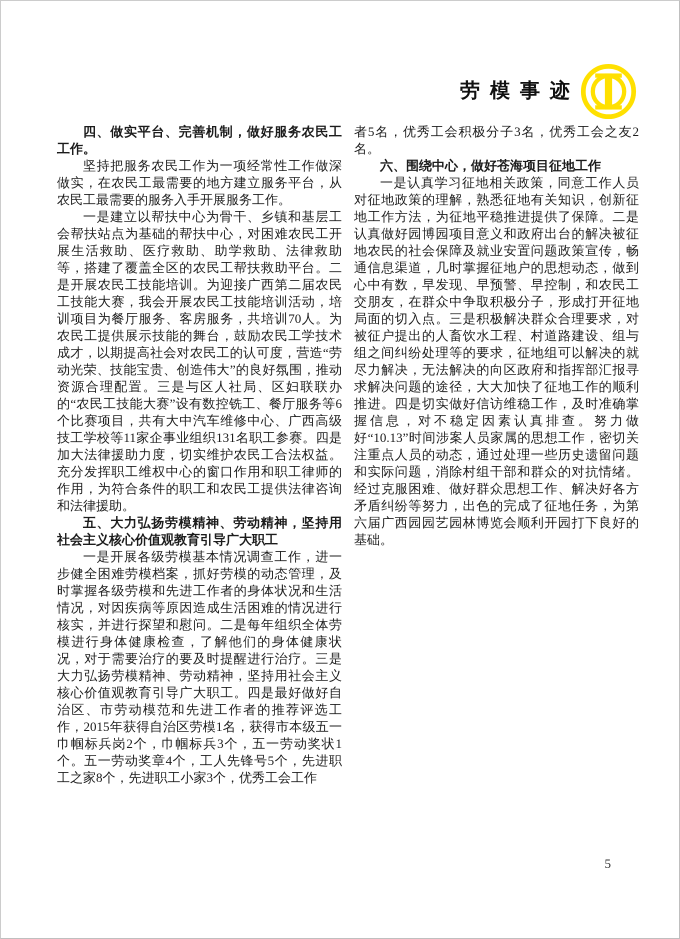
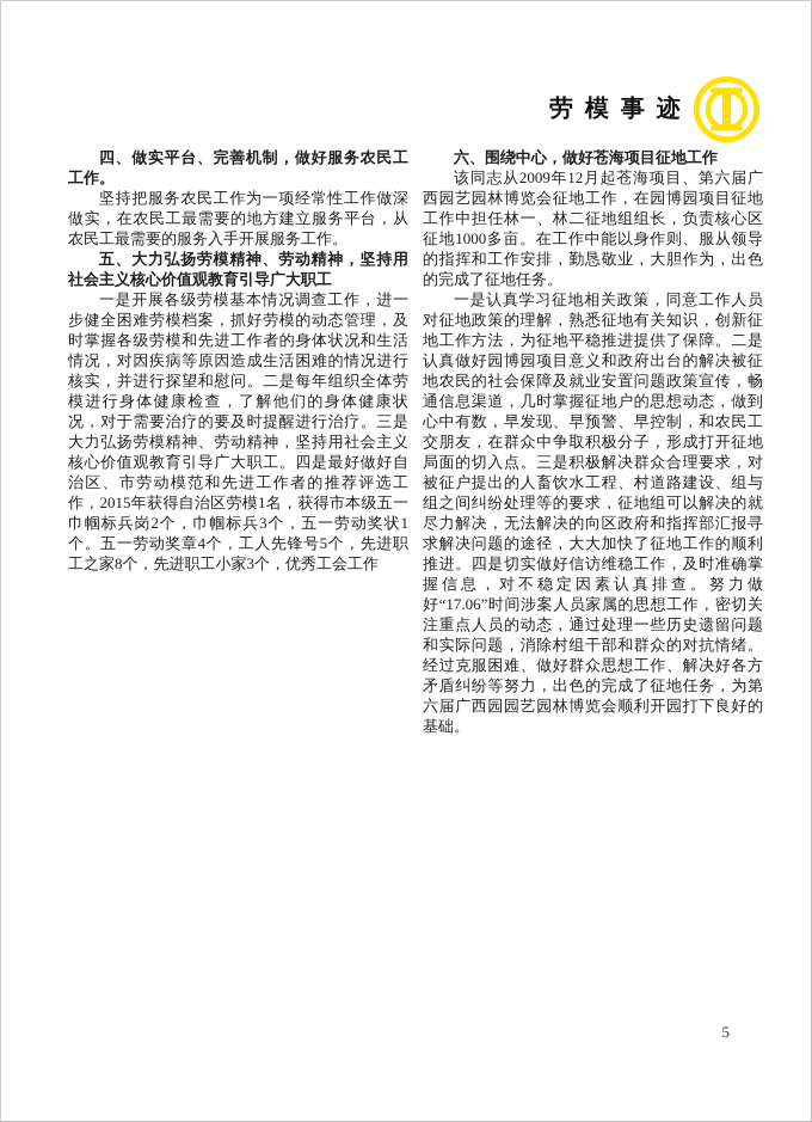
  劳模事迹
  四、做实平台、完善机制，做好服务农民工工作。
  坚持把服务农民工作为一项经常性工作做深做实，在农民工最需要的地方建立服务平台，从农民工最需要的服务入手开展服务工作。
- 一是建立以帮扶中心为骨干、乡镇和基层工会帮扶站点为基础的帮扶中心，对困难农民工开展生活救助、医疗救助、助学救助、法律救助等，搭建了覆盖全区的农民工帮扶救助平台。二是开展农民工技能培训。为迎接广西第二届农民工技能大赛，我会开展农民工技能培训活动，培训项目为餐厅服务、客房服务，共培训70人。为农民工提供展示技能的舞台，鼓励农民工学技术成才，以期提高社会对农民工的认可度，营造“劳动光荣、技能宝贵、创造伟大”的良好氛围，推动资源合理配置。三是与区人社局、区妇联联办的“农民工技能大赛”设有数控铣工、餐厅服务等6个比赛项目，共有大中汽车维修中心、广西高级技工学校等11家企事业组织131名职工参赛。四是加大法律援助力度，切实维护农民工合法权益。充分发挥职工维权中心的窗口作用和职工律师的作用，为符合条件的职工和农民工提供法律咨询和法律援助。
  五、大力弘扬劳模精神、劳动精神，坚持用社会主义核心价值观教育引导广大职工
  一是开展各级劳模基本情况调查工作，进一步健全困难劳模档案，抓好劳模的动态管理，及时掌握各级劳模和先进工作者的身体状况和生活情况，对因疾病等原因造成生活困难的情况进行核实，并进行探望和慰问。二是每年组织全体劳模进行身体健康检查，了解他们的身体健康状况，对于需要治疗的要及时提醒进行治疗。三是大力弘扬劳模精神、劳动精神，坚持用社会主义核心价值观教育引导广大职工。四是最好做好自治区、市劳动模范和先进工作者的推荐评选工作，2015年获得自治区劳模1名，获得市本级五一巾帼标兵岗2个，巾帼标兵3个，五一劳动奖状1个。五一劳动奖章4个，工人先锋号5个，先进职工之家8个，先进职工小家3个，优秀工会工作
- 者5名，优秀工会积极分子3名，优秀工会之友2名。
  六、围绕中心，做好苍海项目征地工作
+ 该同志从2009年12月起苍海项目、第六届广西园艺园林博览会征地工作，在园博园项目征地工作中担任林一、林二征地组组长，负责核心区征地1000多亩。在工作中能以身作则、服从领导的指挥和工作安排，勤恳敬业，大胆作为，出色的完成了征地任务。
- 一是认真学习征地相关政策，同意工作人员对征地政策的理解，熟悉征地有关知识，创新征地工作方法，为征地平稳推进提供了保障。二是认真做好园博园项目意义和政府出台的解决被征地农民的社会保障及就业安置问题政策宣传，畅通信息渠道，几时掌握征地户的思想动态，做到心中有数，早发现、早预警、早控制，和农民工交朋友，在群众中争取积极分子，形成打开征地局面的切入点。三是积极解决群众合理要求，对被征户提出的人畜饮水工程、村道路建设、组与组之间纠纷处理等的要求，征地组可以解决的就尽力解决，无法解决的向区政府和指挥部汇报寻求解决问题的途径，大大加快了征地工作的顺利推进。四是切实做好信访维稳工作，及时准确掌握信息，对不稳定因素认真排查。努力做好“10.13”时间涉案人员家属的思想工作，密切关注重点人员的动态，通过处理一些历史遗留问题和实际问题，消除村组干部和群众的对抗情绪。经过克服困难、做好群众思想工作、解决好各方矛盾纠纷等努力，出色的完成了征地任务，为第六届广西园园艺园林博览会顺利开园打下良好的基础。
+ 一是认真学习征地相关政策，同意工作人员对征地政策的理解，熟悉征地有关知识，创新征地工作方法，为征地平稳推进提供了保障。二是认真做好园博园项目意义和政府出台的解决被征地农民的社会保障及就业安置问题政策宣传，畅通信息渠道，几时掌握征地户的思想动态，做到心中有数，早发现、早预警、早控制，和农民工交朋友，在群众中争取积极分子，形成打开征地局面的切入点。三是积极解决群众合理要求，对被征户提出的人畜饮水工程、村道路建设、组与组之间纠纷处理等的要求，征地组可以解决的就尽力解决，无法解决的向区政府和指挥部汇报寻求解决问题的途径，大大加快了征地工作的顺利推进。四是切实做好信访维稳工作，及时准确掌握信息，对不稳定因素认真排查。努力做好“17.06”时间涉案人员家属的思想工作，密切关注重点人员的动态，通过处理一些历史遗留问题和实际问题，消除村组干部和群众的对抗情绪。经过克服困难、做好群众思想工作、解决好各方矛盾纠纷等努力，出色的完成了征地任务，为第六届广西园园艺园林博览会顺利开园打下良好的基础。
  5
